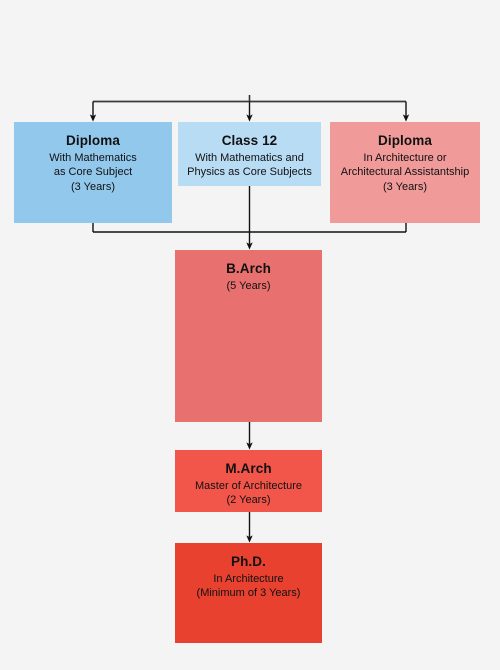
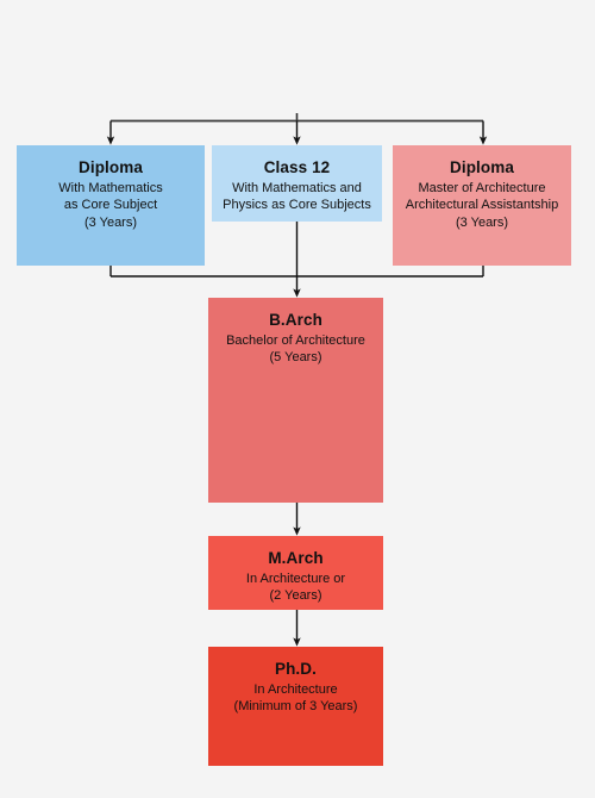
  Diploma
  With Mathematics
  as Core Subject
  (3 Years)
  Class 12
  With Mathematics and
  Physics as Core Subjects
  Diploma
- In Architecture or
+ Master of Architecture
  Architectural Assistantship
  (3 Years)
  B.Arch
+ Bachelor of Architecture
  (5 Years)
  M.Arch
- Master of Architecture
+ In Architecture or
  (2 Years)
  Ph.D.
  In Architecture
  (Minimum of 3 Years)
